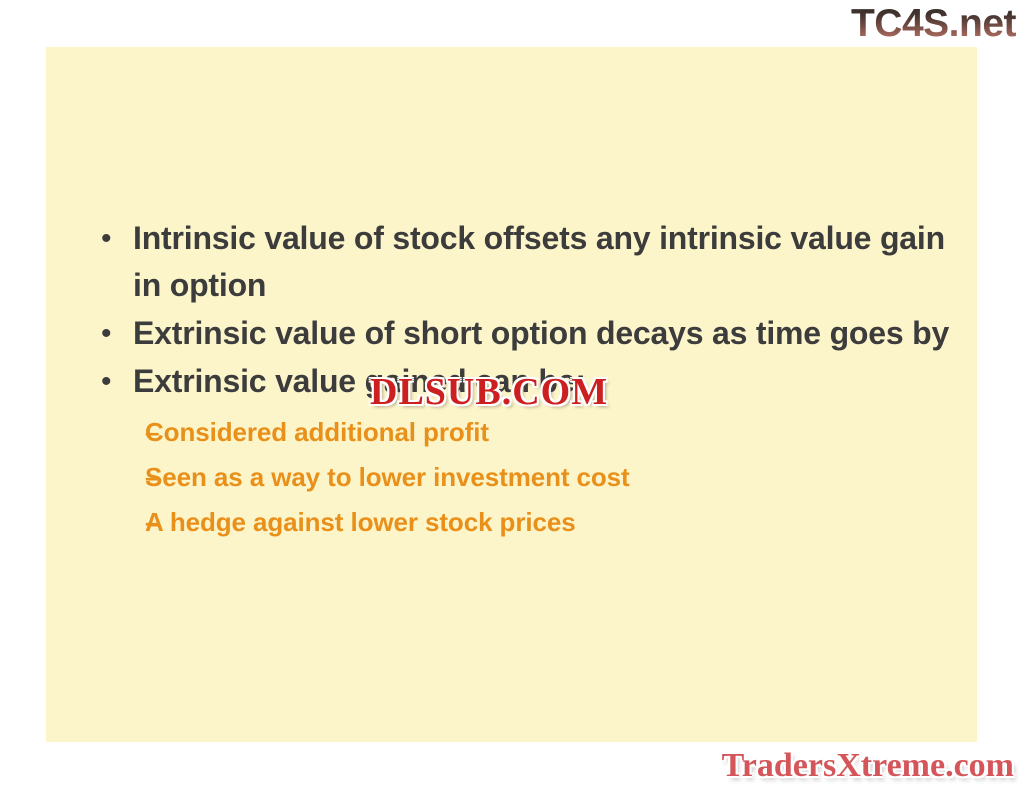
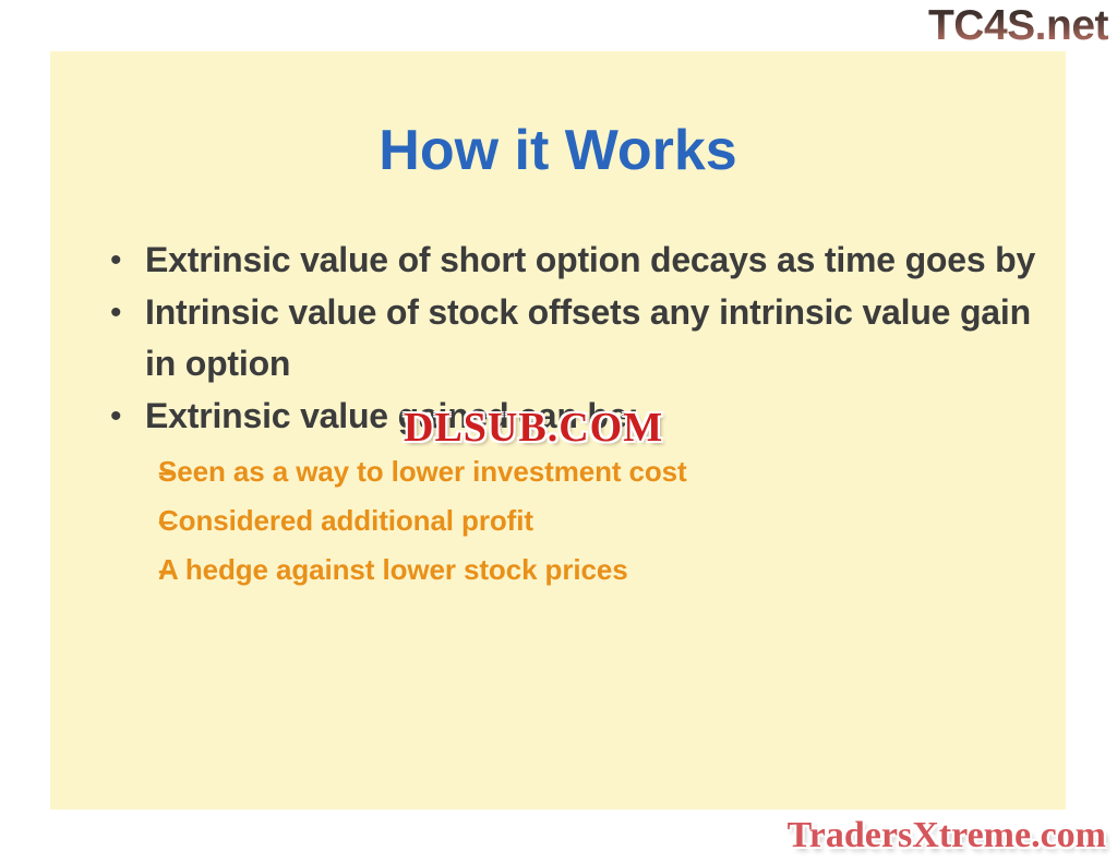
  TC4S.net
+ How it Works
  •
- Intrinsic value of stock offsets any intrinsic value gain in option
+ Extrinsic value of short option decays as time goes by
  •
- Extrinsic value of short option decays as time goes by
+ Intrinsic value of stock offsets any intrinsic value gain in option
  •
  Extrinsic value gained can be:
  –
- Considered additional profit
+ Seen as a way to lower investment cost
  –
- Seen as a way to lower investment cost
+ Considered additional profit
  –
  A hedge against lower stock prices
  DLSUB.COM
  TradersXtreme.com
